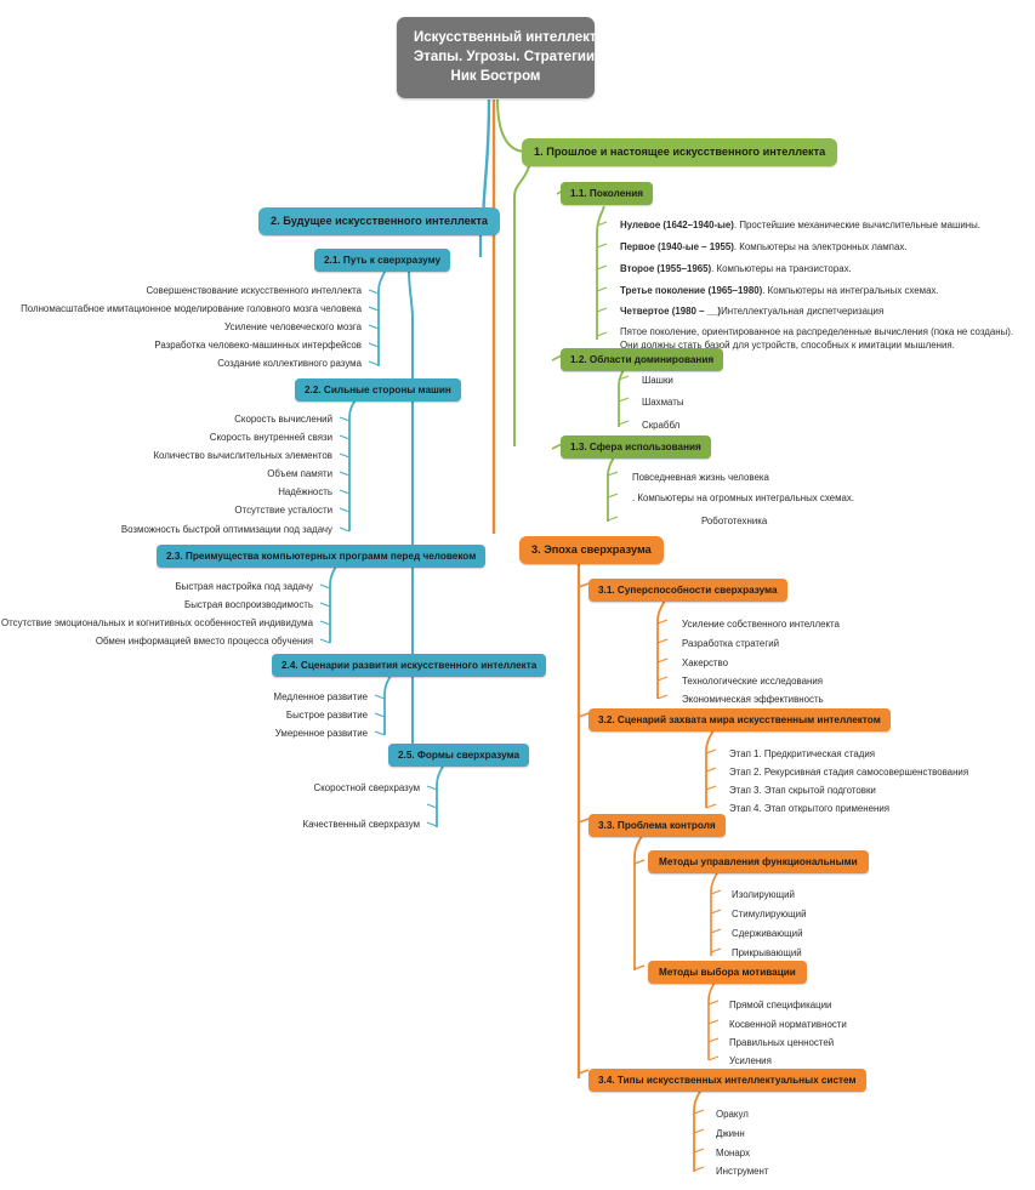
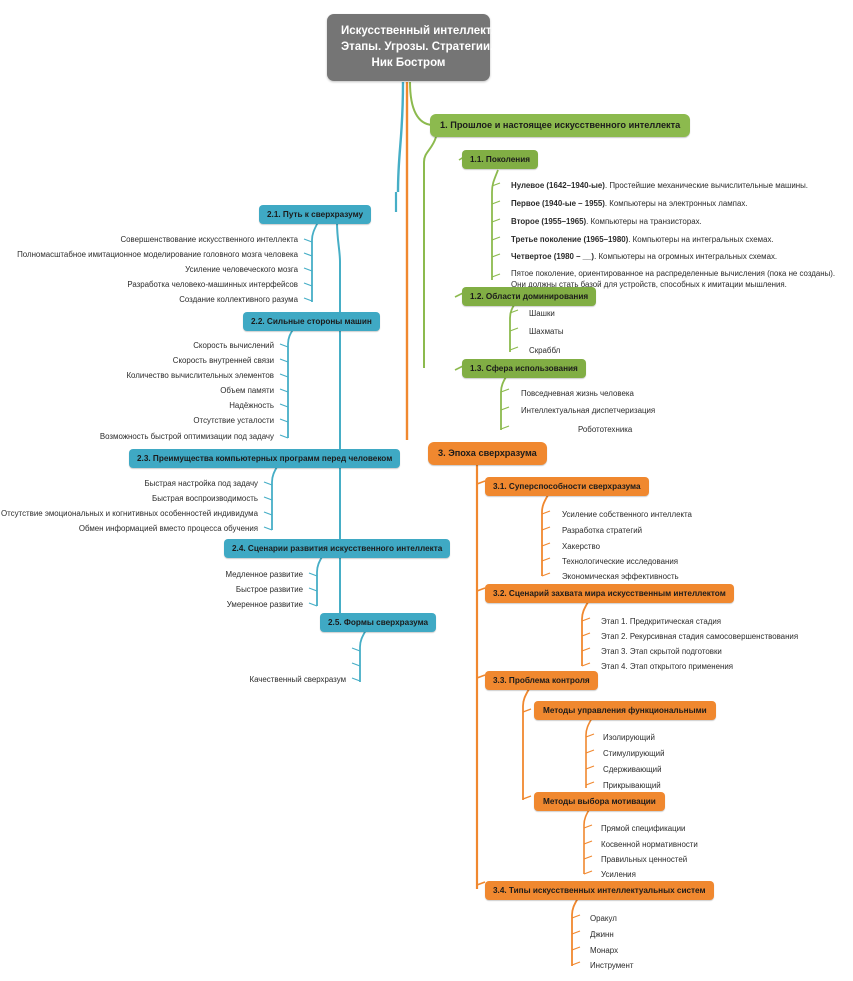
  Искусственный интеллект.
  Этапы. Угрозы. Стратегии.
  Ник Бостром
  1. Прошлое и настоящее искусственного интеллекта
  1.1. Поколения
  Нулевое (1642–1940-ые). Простейшие механические вычислительные машины.
  Первое (1940-ые – 1955). Компьютеры на электронных лампах.
  Второе (1955–1965). Компьютеры на транзисторах.
  Третье поколение (1965–1980). Компьютеры на интегральных схемах.
- Четвертое (1980 – __)Интеллектуальная диспетчеризация
+ Четвертое (1980 – __). Компьютеры на огромных интегральных схемах.
  Пятое поколение, ориентированное на распределенные вычисления (пока не созданы). Они должны стать базой для устройств, способных к имитации мышления.
  1.2. Области доминирования
  Шашки
  Шахматы
  Скраббл
  1.3. Сфера использования
  Повседневная жизнь человека
- . Компьютеры на огромных интегральных схемах.
+ Интеллектуальная диспетчеризация
  Робототехника
- 2. Будущее искусственного интеллекта
  2.1. Путь к сверхразуму
  Совершенствование искусственного интеллекта
  Полномасштабное имитационное моделирование головного мозга человека
  Усиление человеческого мозга
  Разработка человеко-машинных интерфейсов
  Создание коллективного разума
  2.2. Сильные стороны машин
  Скорость вычислений
  Скорость внутренней связи
  Количество вычислительных элементов
  Объем памяти
  Надёжность
  Отсутствие усталости
  Возможность быстрой оптимизации под задачу
  2.3. Преимущества компьютерных программ перед человеком
  Быстрая настройка под задачу
  Быстрая воспроизводимость
  Отсутствие эмоциональных и когнитивных особенностей индивидума
  Обмен информацией вместо процесса обучения
  2.4. Сценарии развития искусственного интеллекта
  Медленное развитие
  Быстрое развитие
  Умеренное развитие
  2.5. Формы сверхразума
- Скоростной сверхразум
  Качественный сверхразум
  3. Эпоха сверхразума
  3.1. Суперспособности сверхразума
  Усиление собственного интеллекта
  Разработка стратегий
  Хакерство
  Технологические исследования
  Экономическая эффективность
  3.2. Сценарий захвата мира искусственным интеллектом
  Этап 1. Предкритическая стадия
  Этап 2. Рекурсивная стадия самосовершенствования
  Этап 3. Этап скрытой подготовки
  Этап 4. Этап открытого применения
  3.3. Проблема контроля
  Методы управления функциональными
  Изолирующий
  Стимулирующий
  Сдерживающий
  Прикрывающий
  Методы выбора мотивации
  Прямой спецификации
  Косвенной нормативности
  Правильных ценностей
  Усиления
  3.4. Типы искусственных интеллектуальных систем
  Оракул
  Джинн
  Монарх
  Инструмент
